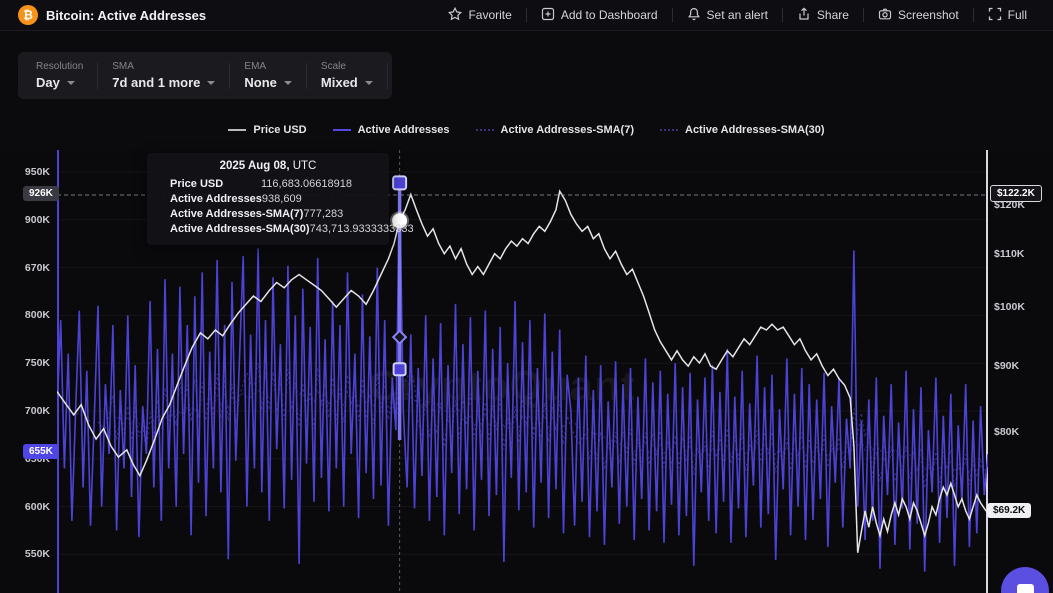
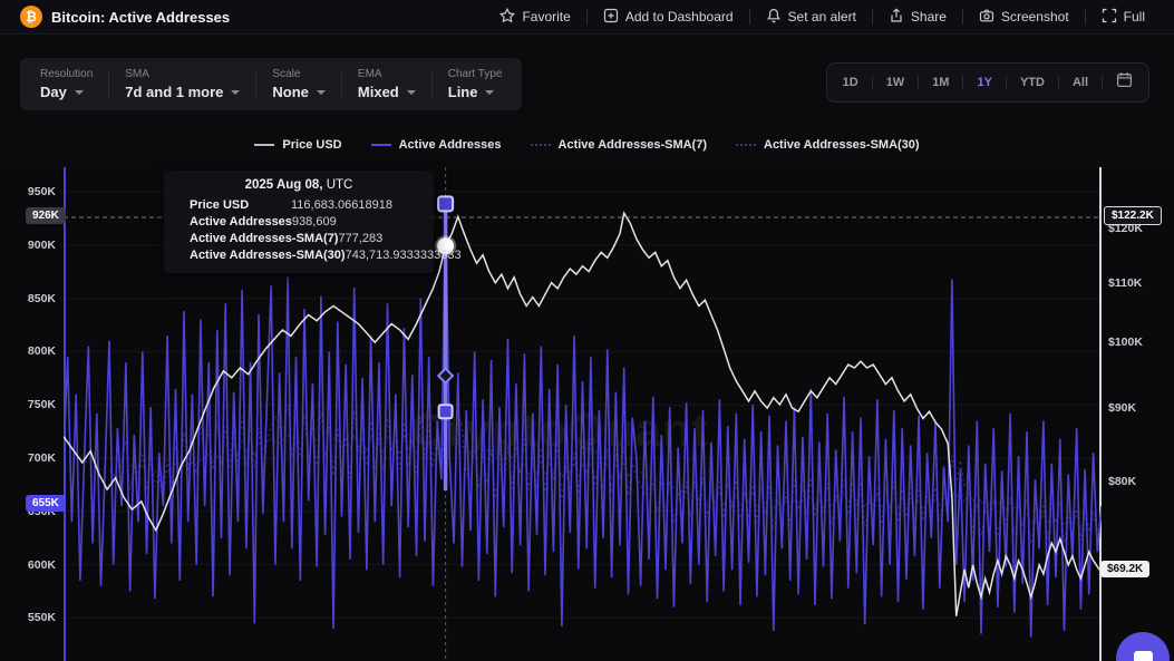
  ₿
  Bitcoin: Active Addresses
  Favorite
  Add to Dashboard
  Set an alert
  Share
  Screenshot
  Full
  Resolution
  Day
  SMA
  7d and 1 more
- EMA
+ Scale
  None
- Scale
+ EMA
  Mixed
+ Chart Type
+ Line
+ 1D
+ 1W
+ 1M
+ 1Y
+ YTD
+ All
  Price USD
  Active Addresses
  Active Addresses-SMA(7)
  Active Addresses-SMA(30)
  rytoQuant
  950K
  900K
- 670K
+ 850K
  800K
  750K
  700K
  600K
  550K
  $120K
  $110K
  $100K
  $90K
  $80K
  926K
  655K
  $122.2K
  $69.2K
  2025 Aug 08, UTC
  Price USD
  116,683.06618918
  Active Addresses
  938,609
  Active Addresses-SMA(7)
  777,283
  Active Addresses-SMA(30)
  743,713.9333333333
